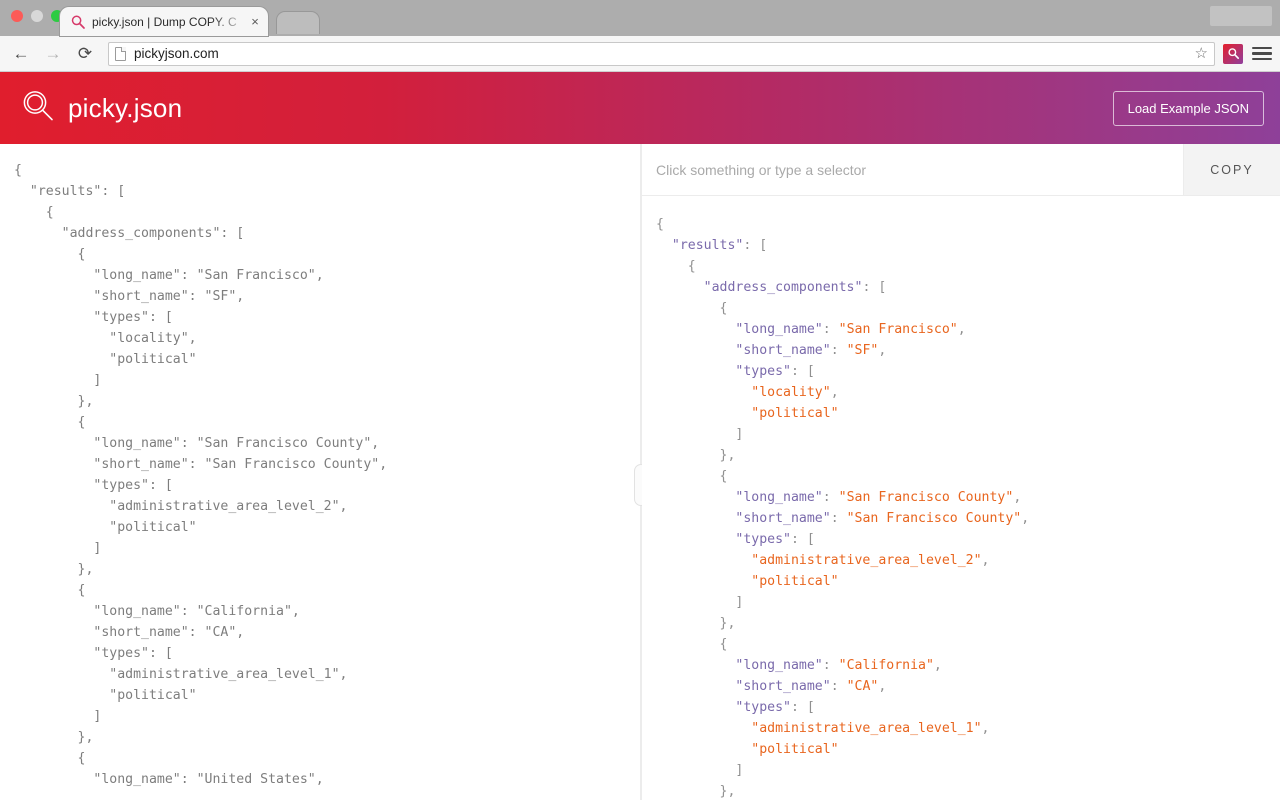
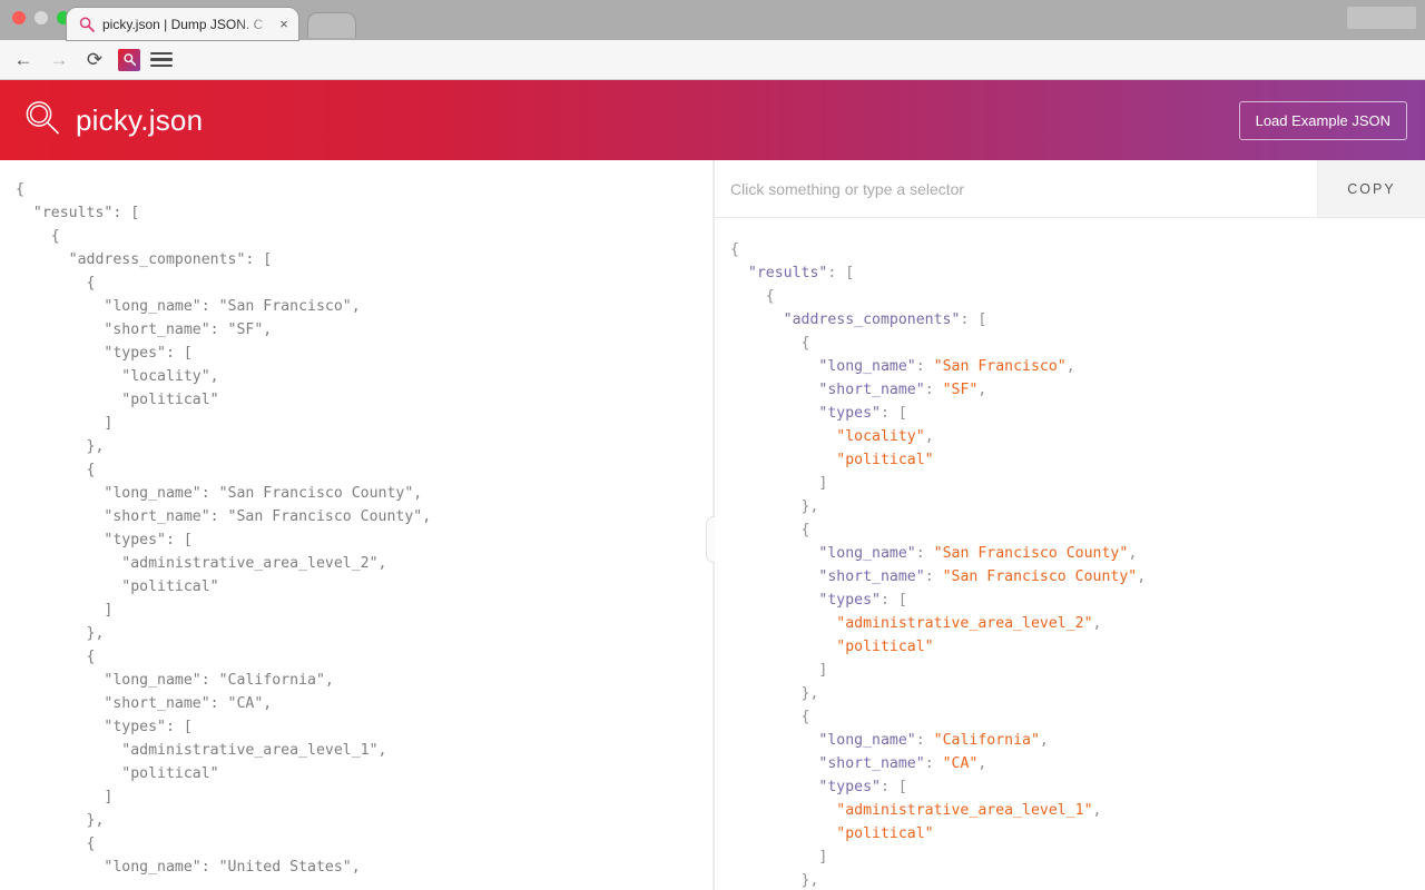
- picky.json | Dump COPY. C
+ picky.json | Dump JSON. C
  ×
  ←
  →
  ⟳
- pickyjson.com
- ☆
  picky.json
  Load Example JSON
  {
  "results": [
  {
  "address_components": [
  {
  "long_name": "San Francisco",
  "short_name": "SF",
  "types": [
  "locality",
  "political"
  ]
  },
  {
  "long_name": "San Francisco County",
  "short_name": "San Francisco County",
  "types": [
  "administrative_area_level_2",
  "political"
  ]
  },
  {
  "long_name": "California",
  "short_name": "CA",
  "types": [
  "administrative_area_level_1",
  "political"
  ]
  },
  {
  "long_name": "United States",
  Click something or type a selector
  COPY
  { "results": [ { "address_components": [ { "long_name": "San Francisco", "short_name": "SF", "types": [ "locality", "political" ] }, { "long_name": "San Francisco County", "short_name": "San Francisco County", "types": [ "administrative_area_level_2", "political" ] }, { "long_name": "California", "short_name": "CA", "types": [ "administrative_area_level_1", "political" ] },
